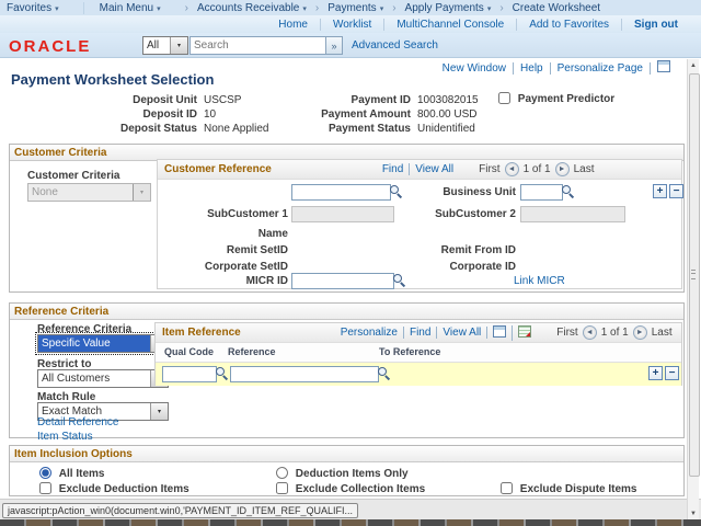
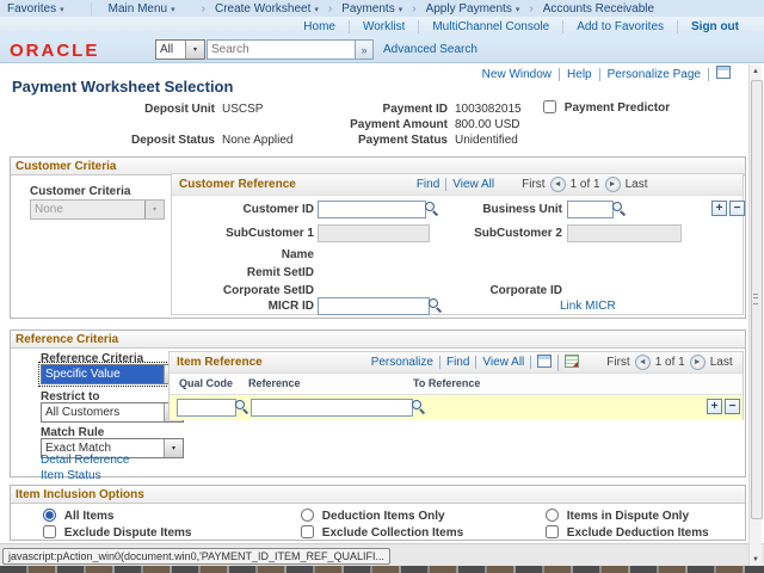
  Favorites
  Main Menu
  ›
- Accounts Receivable
+ Create Worksheet
  ›
  Payments
  ›
  Apply Payments
  ›
- Create Worksheet
+ Accounts Receivable
  Home
  Worklist
  MultiChannel Console
  Add to Favorites
  Sign out
  ORACLE
  All
  Search
  »
  Advanced Search
  New Window
  Help
  Personalize Page
  Payment Worksheet Selection
  Deposit Unit USCSP
- Deposit ID 10
  Deposit Status None Applied
  Payment ID 1003082015
  Payment Amount 800.00 USD
  Payment Status Unidentified
  Payment Predictor
  Customer Criteria
  Customer Criteria
  None
  Customer Reference
  Find
  View All
  First
  1 of 1
  Last
+ Customer ID
  Business Unit
  +
  −
  SubCustomer 1
  SubCustomer 2
  Name
  Remit SetID
- Remit From ID
  Corporate SetID
  Corporate ID
  MICR ID
  Link MICR
  Reference Criteria
  Reference Criteria
  Specific Value
  Restrict to
  All Customers
  Match Rule
  Exact Match
  Item Reference
  Personalize
  Find
  View All
  First
  1 of 1
  Last
  Qual Code
  Reference
  To Reference
  +
  −
  Detail Reference
  Item Status
  Item Inclusion Options
  All Items
  Deduction Items Only
+ Items in Dispute Only
- Exclude Deduction Items
+ Exclude Dispute Items
  Exclude Collection Items
- Exclude Dispute Items
+ Exclude Deduction Items
  javascript:pAction_win0(document.win0,'PAYMENT_ID_ITEM_REF_QUALIFI...
